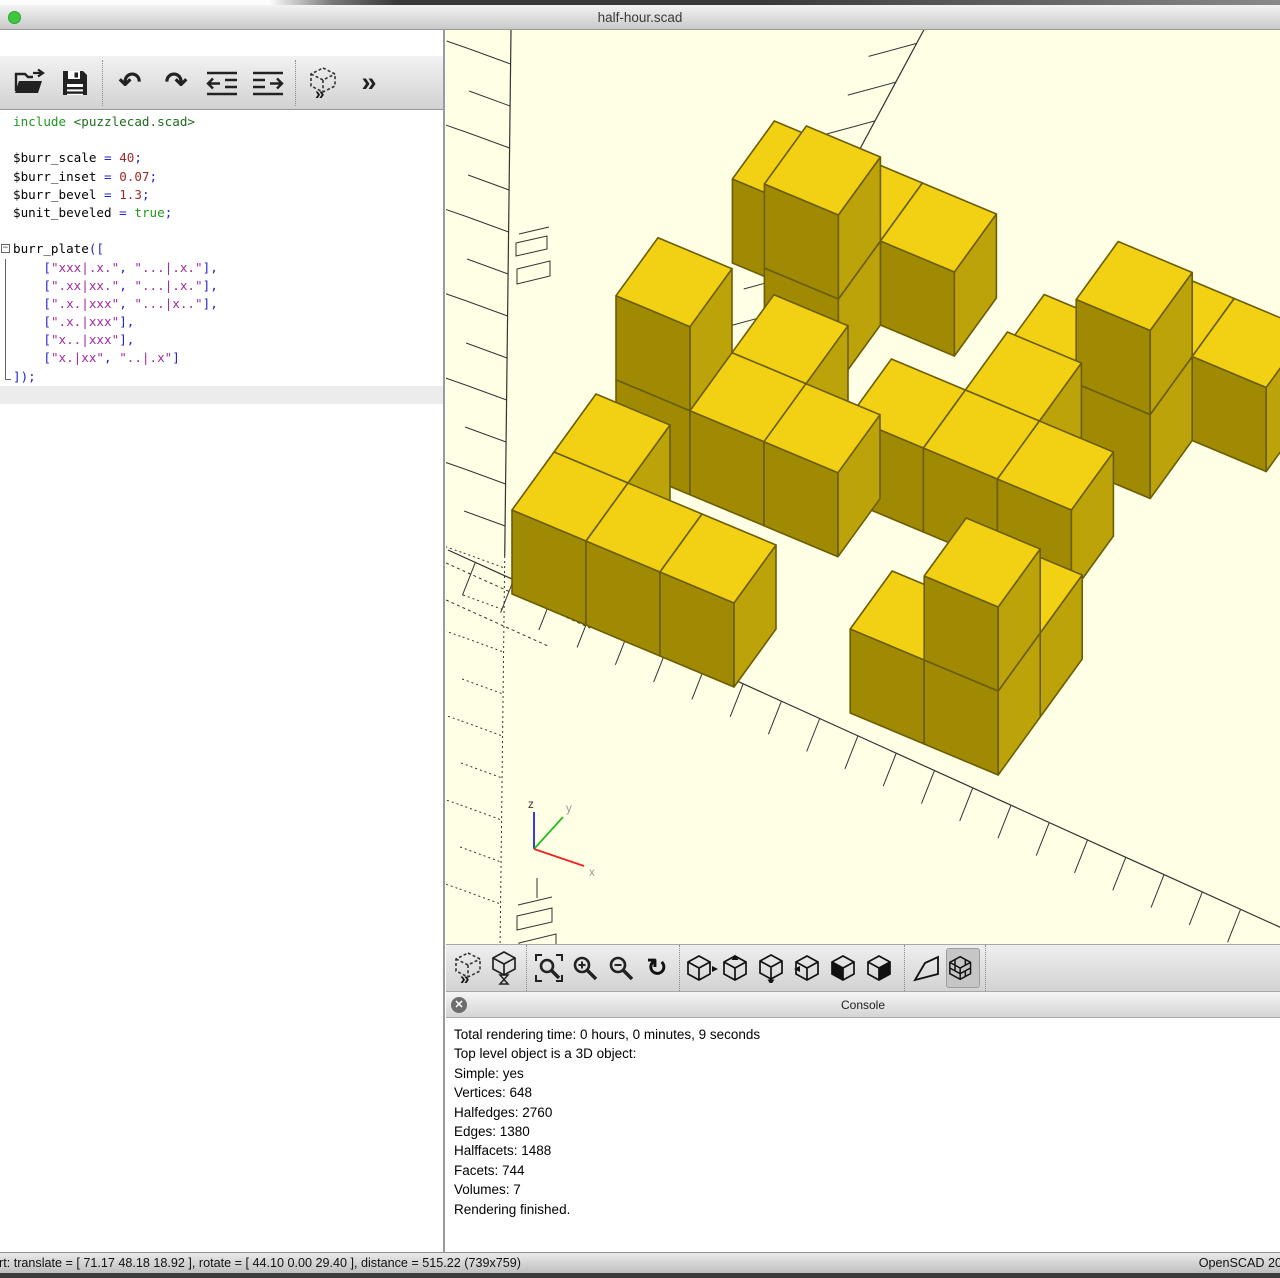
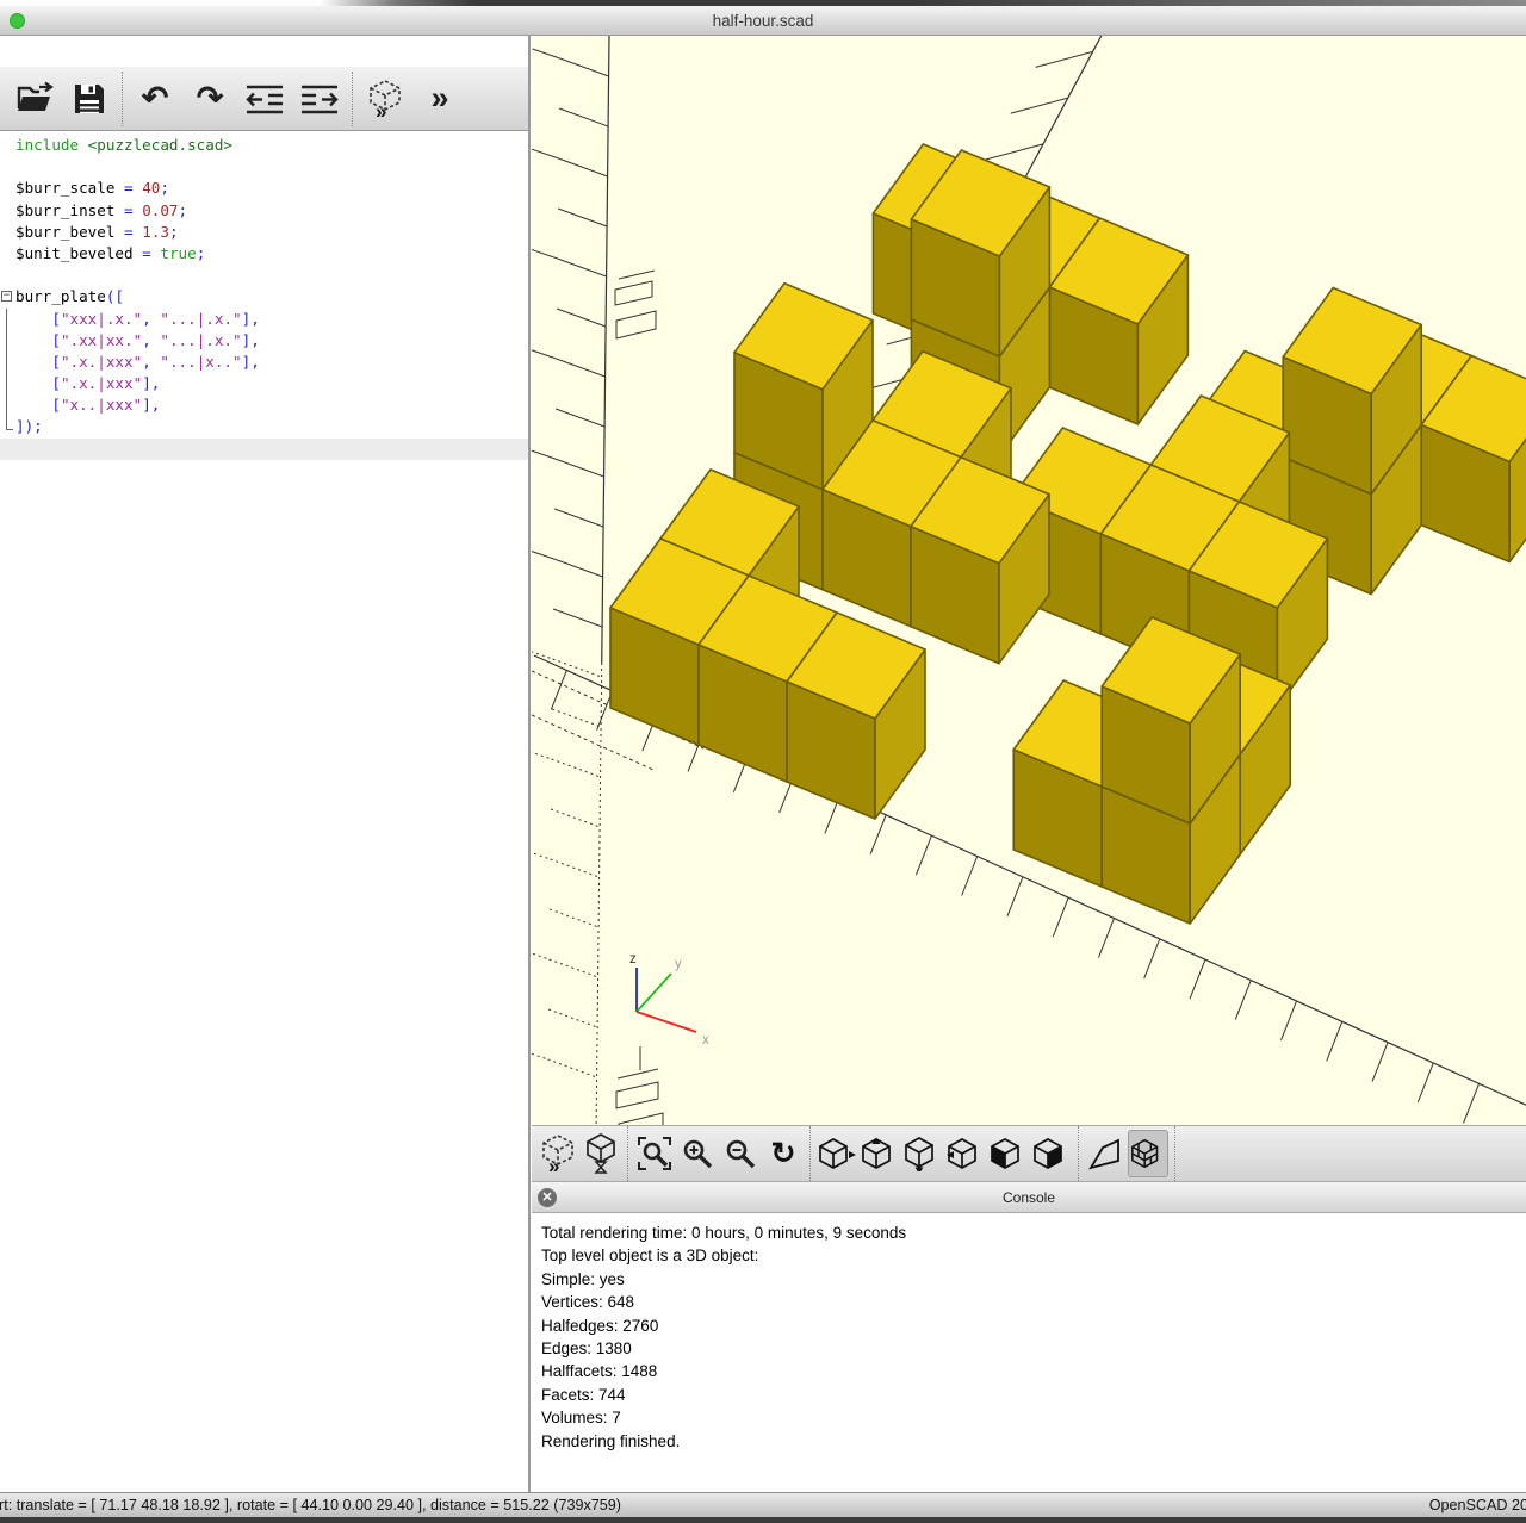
  half-hour.scad
  ↶
  ↷
  »
  »
  include <puzzlecad.scad>
  $burr_scale = 40;
  $burr_inset = 0.07;
  $burr_bevel = 1.3;
  $unit_beveled = true;
  −
  burr_plate([
  ["xxx|.x.", "...|.x."],
  [".xx|xx.", "...|.x."],
  [".x.|xxx", "...|x.."],
  [".x.|xxx"],
  ["x..|xxx"],
- ["x.|xx", "..|.x"]
  ]);
  z
  y
  x
  »
  ↻
  ✕
  Console
  Total rendering time: 0 hours, 0 minutes, 9 seconds
  Top level object is a 3D object:
  Simple: yes
  Vertices: 648
  Halfedges: 2760
  Edges: 1380
  Halffacets: 1488
  Facets: 744
  Volumes: 7
  Rendering finished.
  rt: translate = [ 71.17 48.18 18.92 ], rotate = [ 44.10 0.00 29.40 ], distance = 515.22 (739x759)
  OpenSCAD 20
